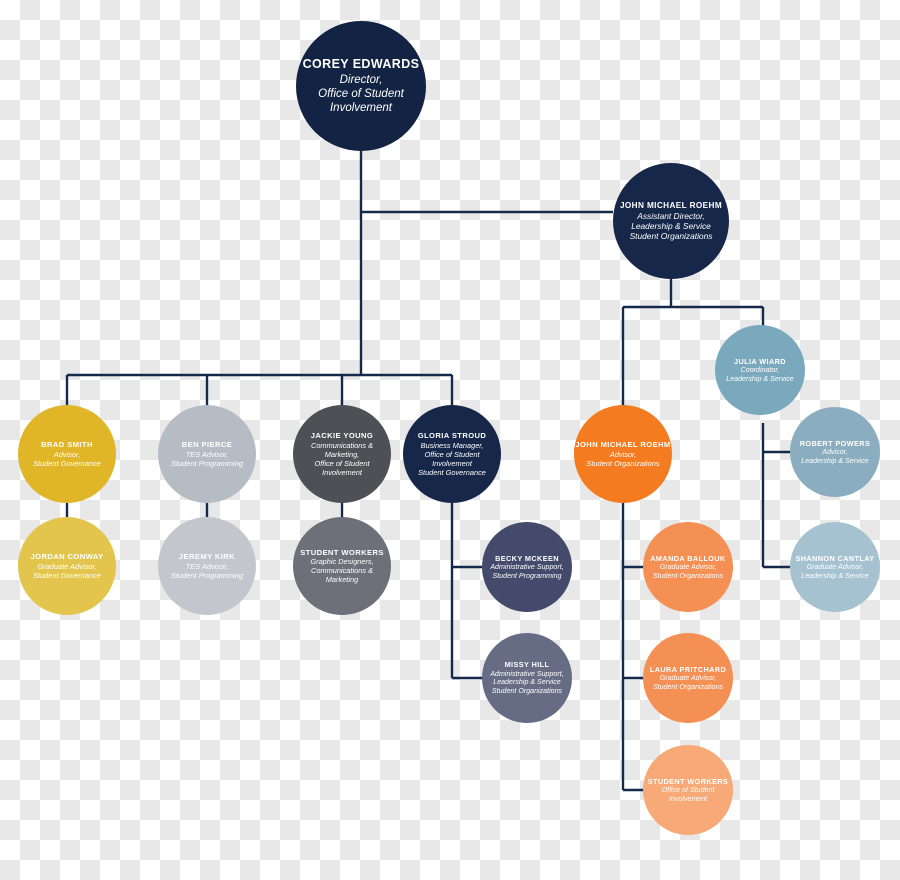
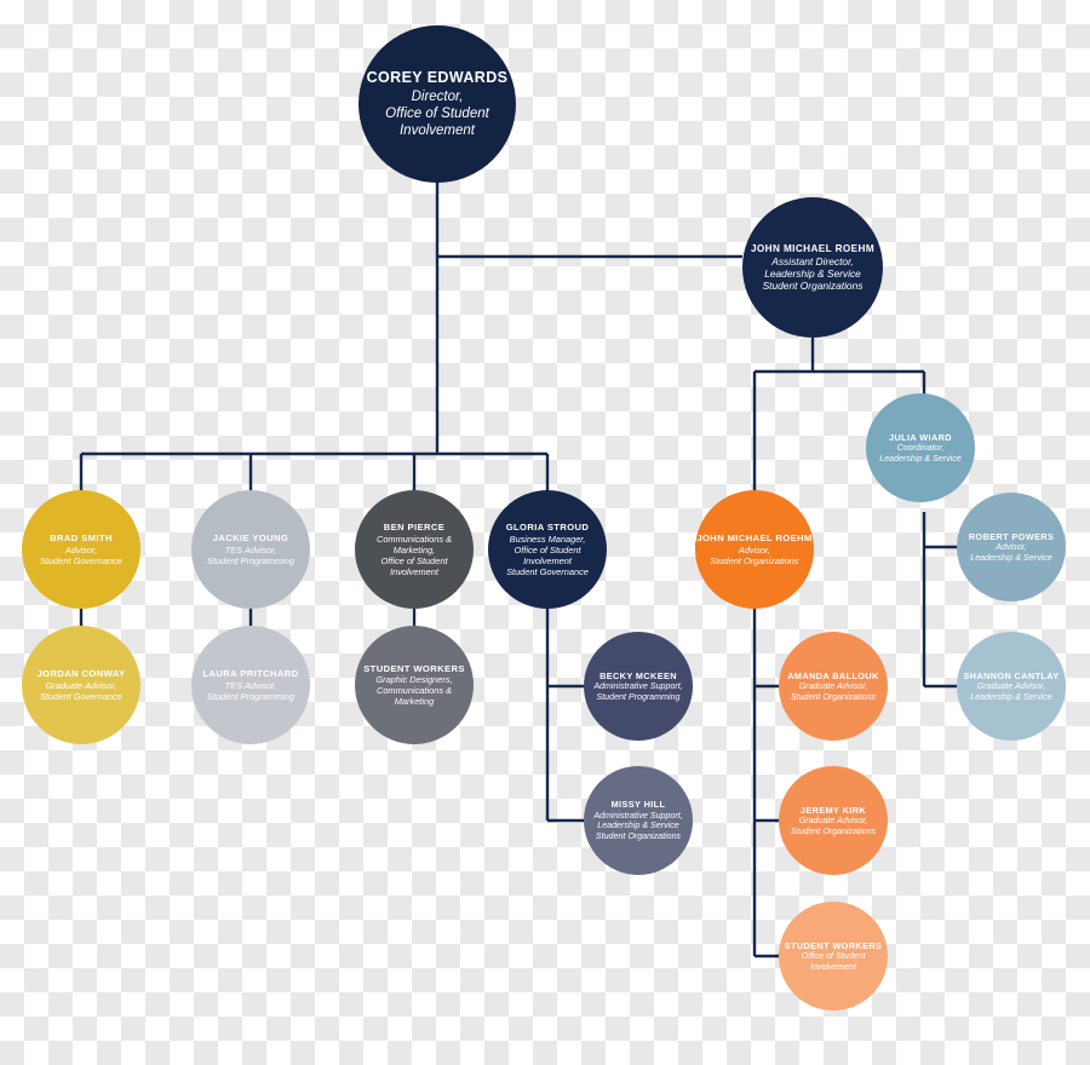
  COREY EDWARDS
  Director,
  Office of Student
  Involvement
  JOHN MICHAEL ROEHM
  Assistant Director,
  Leadership & Service
  Student Organizations
  BRAD SMITH
  Advisor,
  Student Governance
  JORDAN CONWAY
  Graduate Advisor,
  Student Governance
- BEN PIERCE
+ JACKIE YOUNG
  TES Advisor,
  Student Programming
- JEREMY KIRK
+ LAURA PRITCHARD
  TES Advisor,
  Student Programming
- JACKIE YOUNG
+ BEN PIERCE
  Communications &
  Marketing,
  Office of Student
  Involvement
  STUDENT WORKERS
  Graphic Designers,
  Communications &
  Marketing
  GLORIA STROUD
  Business Manager,
  Office of Student
  Involvement
  Student Governance
  BECKY MCKEEN
  Administrative Support,
  Student Programming
  MISSY HILL
  Administrative Support,
  Leadership & Service
  Student Organizations
  JOHN MICHAEL ROEHM
  Advisor,
  Student Organizations
  AMANDA BALLOUK
  Graduate Advisor,
  Student Organizations
- LAURA PRITCHARD
+ JEREMY KIRK
  Graduate Advisor,
  Student Organizations
  STUDENT WORKERS
  Office of Student
  Involvement
  JULIA WIARD
  Coordinator,
  Leadership & Service
  ROBERT POWERS
  Advisor,
  Leadership & Service
  SHANNON CANTLAY
  Graduate Advisor,
  Leadership & Service
